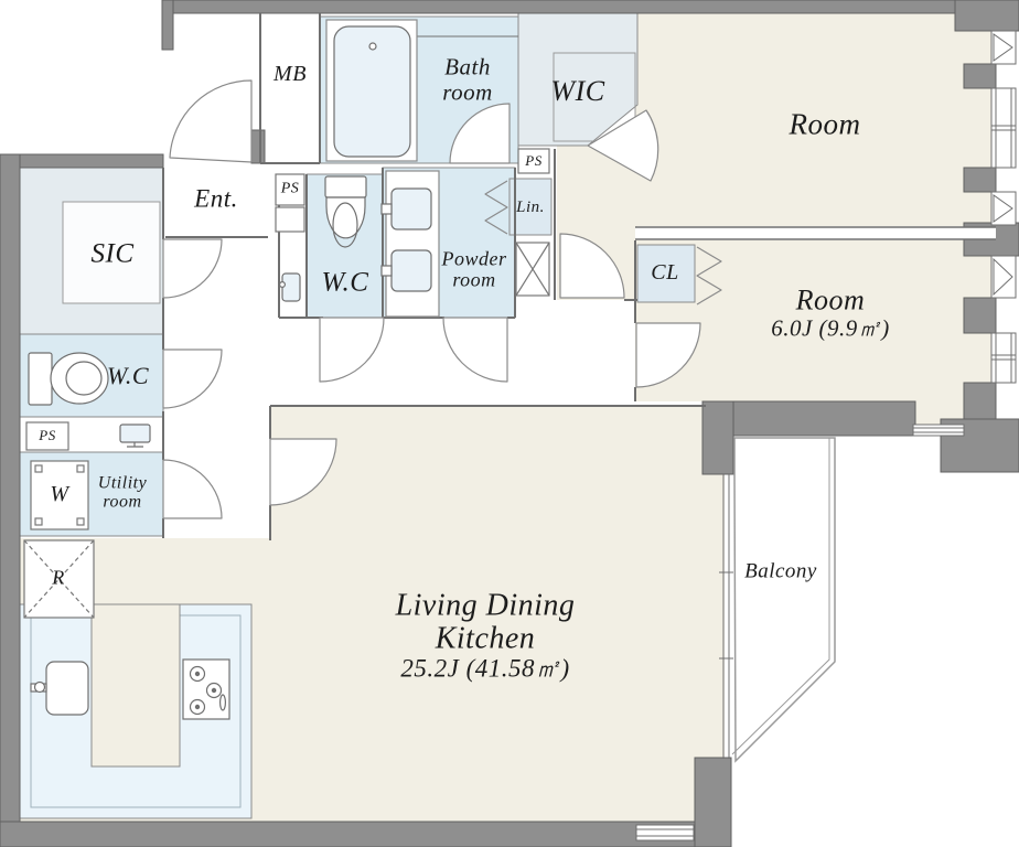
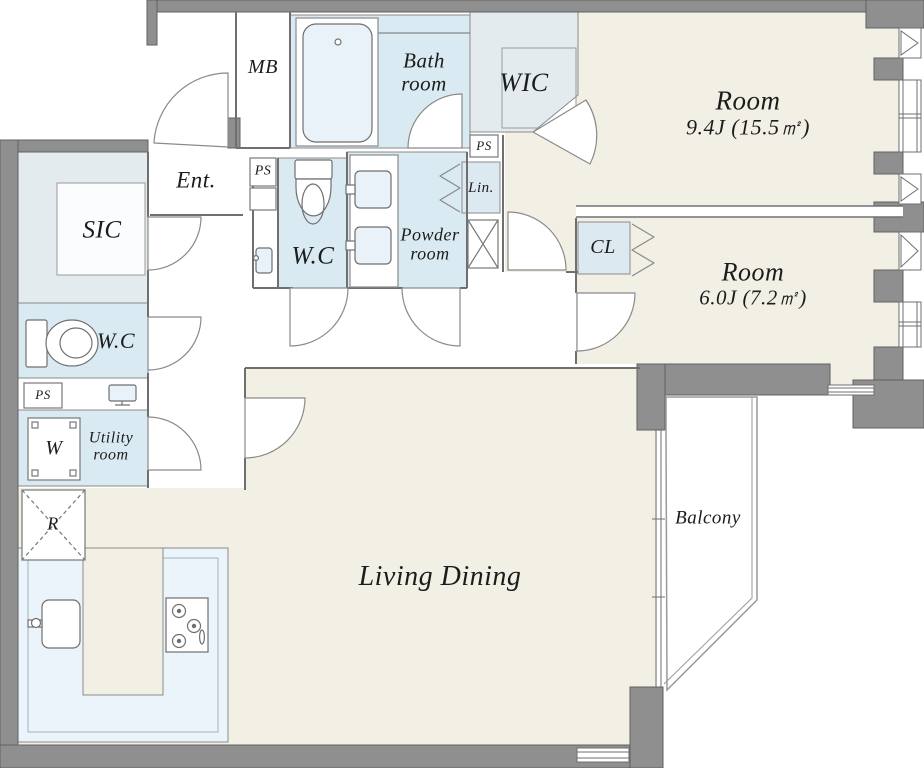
  MB
  Bath
  room
  WIC
  Room
+ 9.4J (15.5㎡)
  PS
  PS
  Lin.
  CL
  Room
- 6.0J (9.9㎡)
+ 6.0J (7.2㎡)
  Ent.
  SIC
  W.C
  W.C
  Powder
  room
  PS
  Utility
  room
  W
  R
  Living Dining
- Kitchen
- 25.2J (41.58㎡)
  Balcony
